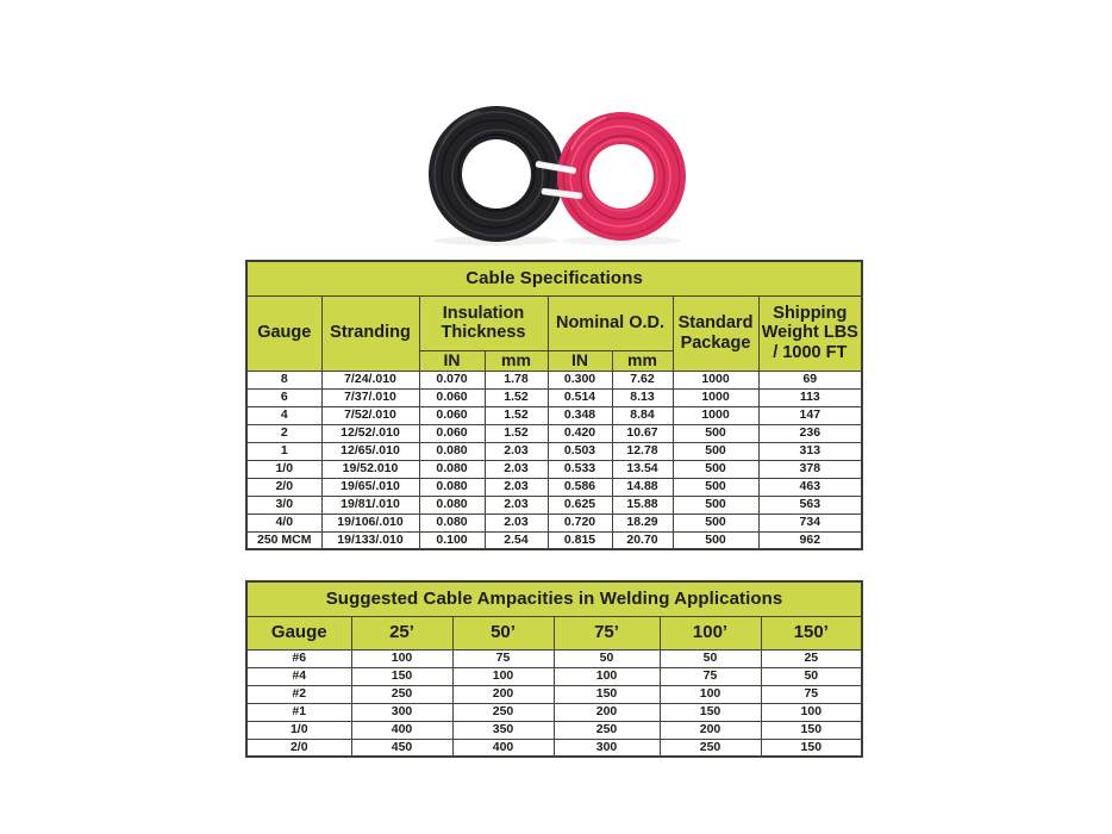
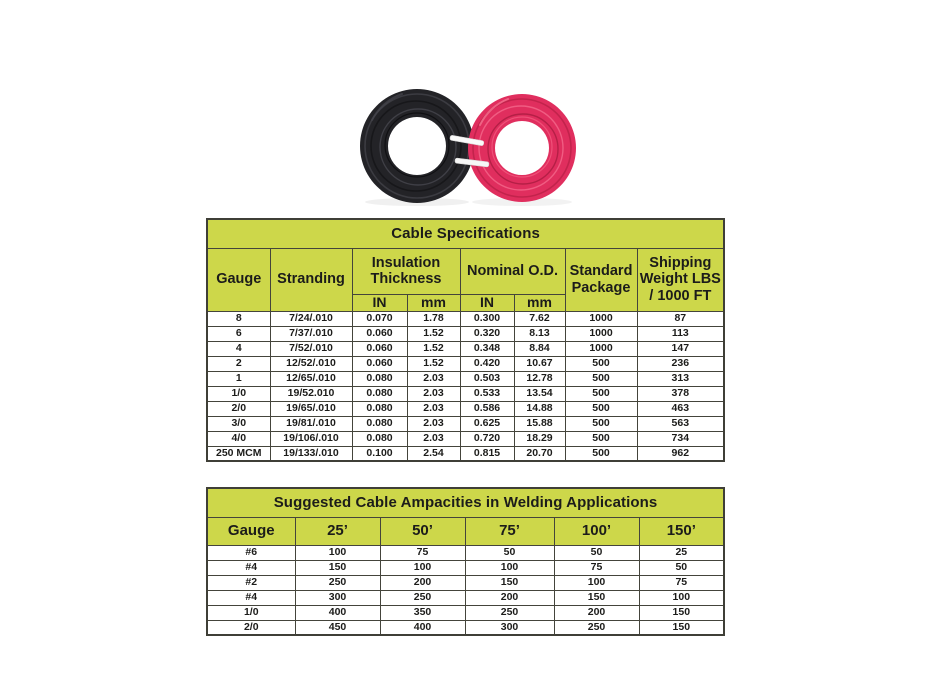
  Cable Specifications
  Gauge	Stranding	Insulation Thickness	Nominal O.D.	Standard Package	Shipping Weight LBS / 1000 FT
  IN	mm	IN	mm
- 8	7/24/.010	0.070	1.78	0.300	7.62	1000	69
+ 8	7/24/.010	0.070	1.78	0.300	7.62	1000	87
- 6	7/37/.010	0.060	1.52	0.514	8.13	1000	113
+ 6	7/37/.010	0.060	1.52	0.320	8.13	1000	113
  4	7/52/.010	0.060	1.52	0.348	8.84	1000	147
  2	12/52/.010	0.060	1.52	0.420	10.67	500	236
  1	12/65/.010	0.080	2.03	0.503	12.78	500	313
  1/0	19/52.010	0.080	2.03	0.533	13.54	500	378
  2/0	19/65/.010	0.080	2.03	0.586	14.88	500	463
  3/0	19/81/.010	0.080	2.03	0.625	15.88	500	563
  4/0	19/106/.010	0.080	2.03	0.720	18.29	500	734
  250 MCM	19/133/.010	0.100	2.54	0.815	20.70	500	962
  Suggested Cable Ampacities in Welding Applications
  Gauge	25’	50’	75’	100’	150’
  #6	100	75	50	50	25
  #4	150	100	100	75	50
  #2	250	200	150	100	75
- #1	300	250	200	150	100
+ #4	300	250	200	150	100
  1/0	400	350	250	200	150
  2/0	450	400	300	250	150
